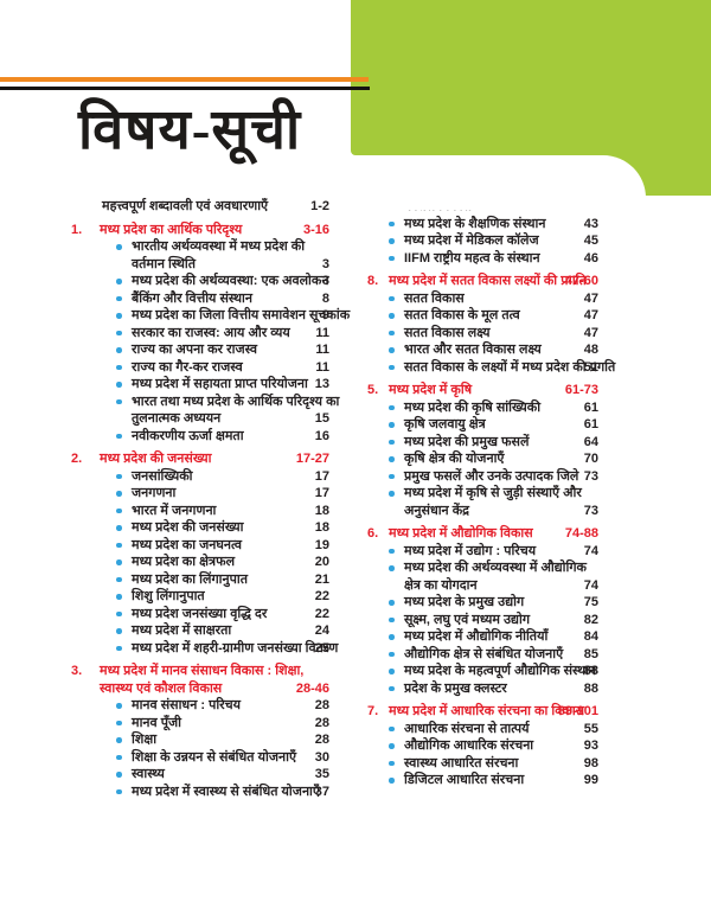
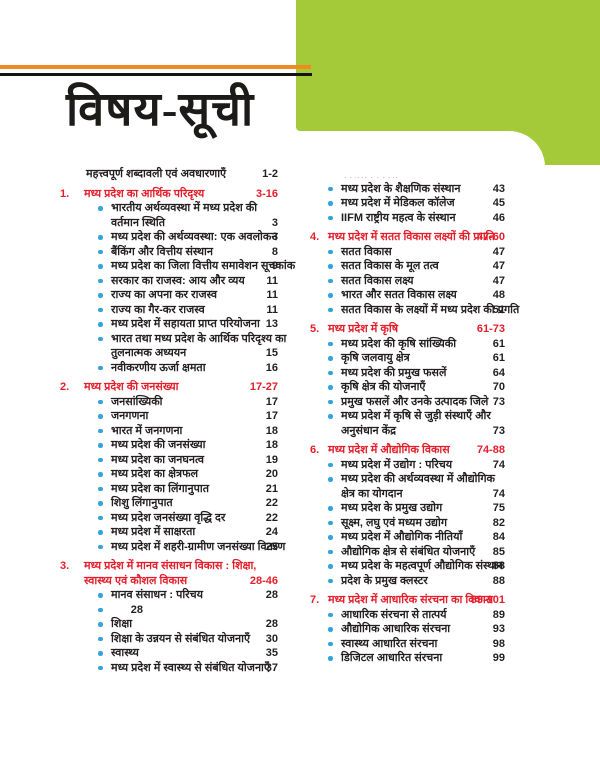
  विषय-सूची
  महत्त्वपूर्ण शब्दावली एवं अवधारणाएँ
  1-2
  1.
  मध्य प्रदेश का आर्थिक परिदृश्य
  3-16
  भारतीय अर्थव्यवस्था में मध्य प्रदेश की
  वर्तमान स्थिति
  3
  मध्य प्रदेश की अर्थव्यवस्था: एक अ
  3
  बैंकिंग और वित्तीय संस्थान
  8
  मध्य प्रदेश का जिला वित्तीय समावेशकांक
  9
  सरकार का राजस्व: आय और व्यय
  11
  राज्य का अपना कर राजस्व
  11
  राज्य का गैर-कर राजस्व
  11
  मध्य प्रदेश में सहायता प्राप्त परियोज
  13
  भारत तथा मध्य प्रदेश के आर्थिक परिदृश्य का
  तुलनात्मक अध्ययन
  15
  नवीकरणीय ऊर्जा क्षमता
  16
  2.
  मध्य प्रदेश की जनसंख्या
  17-27
  जनसांख्यिकी
  17
  जनगणना
  17
  भारत में जनगणना
  18
  मध्य प्रदेश की जनसंख्या
  18
  मध्य प्रदेश का जनघनत्व
  19
  मध्य प्रदेश का क्षेत्रफल
  20
  मध्य प्रदेश का लिंगानुपात
  21
  शिशु लिंगानुपात
  22
  मध्य प्रदेश जनसंख्या वृद्धि दर
  22
  मध्य प्रदेश में साक्षरता
  24
  मध्य प्रदेश में शहरी-ग्रामीण जनसंख्ण
  25
  3.
  मध्य प्रदेश में मानव संसाधन विकास : शिक्षा,
  स्वास्थ्य एवं कौशल विकास
  28-46
  मानव संसाधन : परिचय
  28
- मानव पूँजी
  28
  शिक्षा
  28
  शिक्षा के उन्नयन से संबंधित योजनाएँ
  30
  स्वास्थ्य
  35
  मध्य प्रदेश में स्वास्थ्य से संबंधित यो
  37
  मध्य प्रदेश के शैक्षणिक संस्थान
  43
  मध्य प्रदेश में मेडिकल कॉलेज
  45
  IIFM राष्ट्रीय महत्व के संस्थान
  46
- 8.
+ 4.
  मध्य प्रदेश में सतत विकास लक्ष्यों की
  47-60
  सतत विकास
  47
  सतत विकास के मूल तत्व
  47
  सतत विकास लक्ष्य
  47
  भारत और सतत विकास लक्ष्य
  48
  सतत विकास के लक्ष्यों में मध्य प्रदेगति
  51
  5.
  मध्य प्रदेश में कृषि
  61-73
  मध्य प्रदेश की कृषि सांख्यिकी
  61
  कृषि जलवायु क्षेत्र
  61
  मध्य प्रदेश की प्रमुख फसलें
  64
  कृषि क्षेत्र की योजनाएँ
  70
  प्रमुख फसलें और उनके उत्पादक जि
  73
  मध्य प्रदेश में कृषि से जुड़ी संस्थाएँ और
  अनुसंधान केंद्र
  73
  6.
  मध्य प्रदेश में औद्योगिक विकास
  74-88
  मध्य प्रदेश में उद्योग : परिचय
  74
  मध्य प्रदेश की अर्थव्यवस्था में औद्योगिक
  क्षेत्र का योगदान
  74
  मध्य प्रदेश के प्रमुख उद्योग
  75
  सूक्ष्म, लघु एवं मध्यम उद्योग
  82
  मध्य प्रदेश में औद्योगिक नीतियाँ
  84
  औद्योगिक क्षेत्र से संबंधित योजनाएँ
  85
  मध्य प्रदेश के महत्वपूर्ण औद्योगिक
  88
  प्रदेश के प्रमुख क्लस्टर
  88
  7.
  मध्य प्रदेश में आधारिक संरचना का
  89-101
  आधारिक संरचना से तात्पर्य
- 55
+ 89
  औद्योगिक आधारिक संरचना
  93
  स्वास्थ्य आधारित संरचना
  98
  डिजिटल आधारित संरचना
  99
